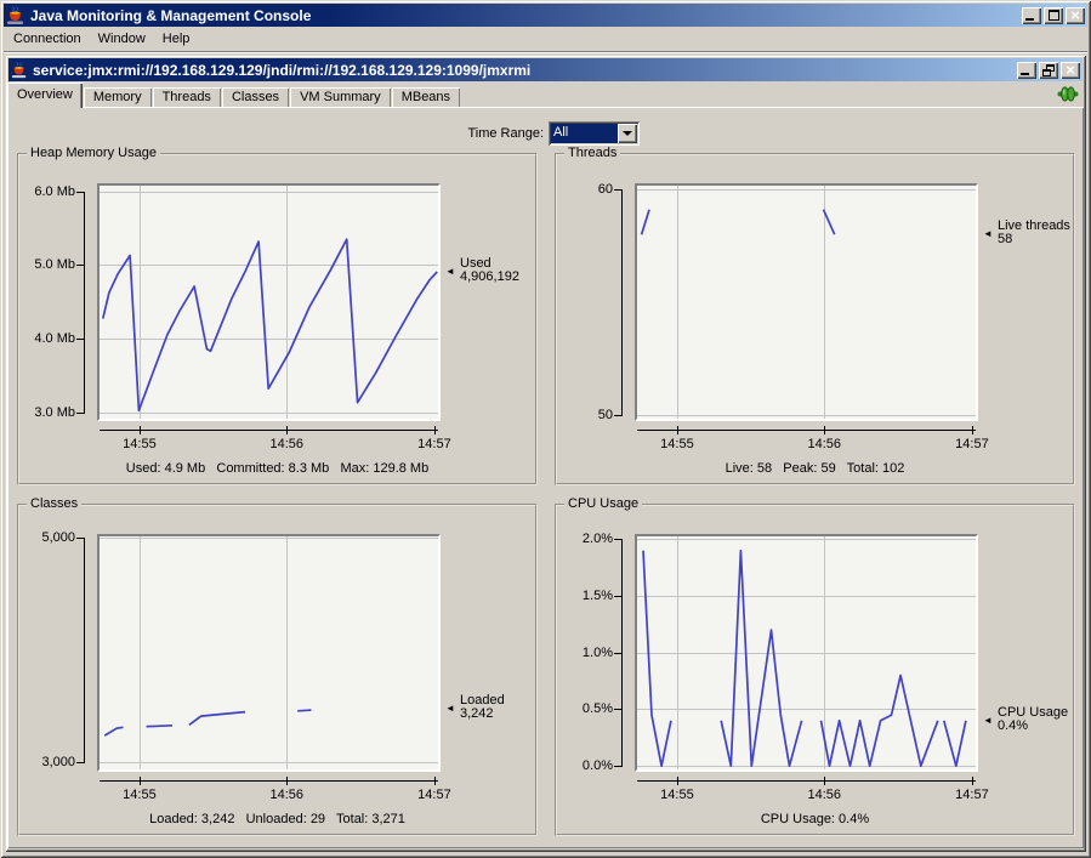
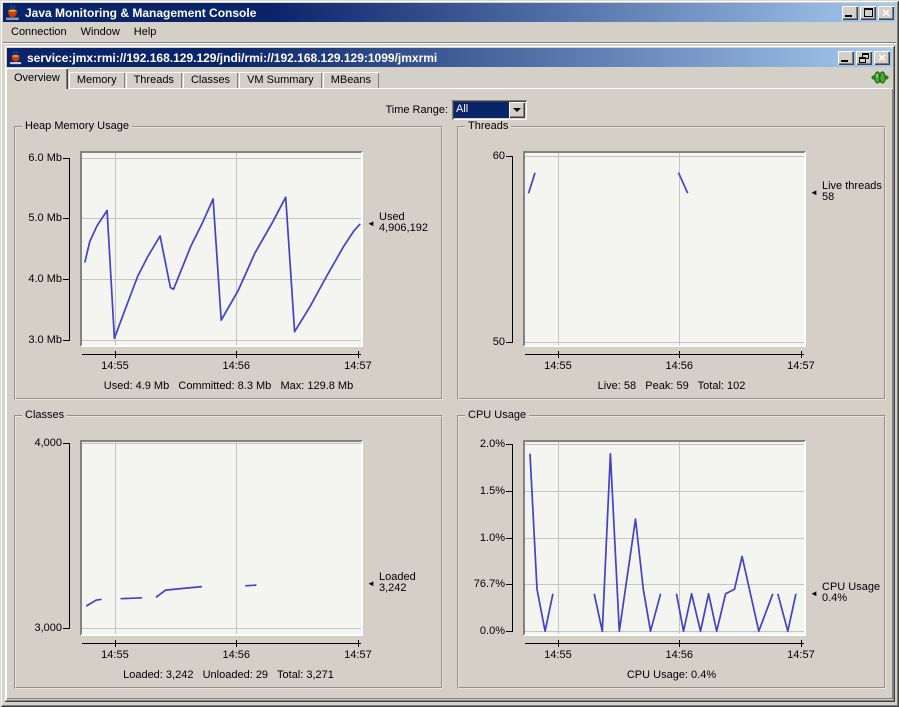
  Java Monitoring & Management Console
  ×
  Connection
  Window
  Help
  service:jmx:rmi://192.168.129.129/jndi/rmi://192.168.129.129:1099/jmxrmi
  ×
  Overview
  Memory
  Threads
  Classes
  VM Summary
  MBeans
  Time Range:
  All
  Heap Memory Usage
  6.0 Mb
  5.0 Mb
  4.0 Mb
  3.0 Mb
  ◄
  Used
  4,906,192
  14:55
  14:56
  14:57
  Used: 4.9 Mb Committed: 8.3 Mb Max: 129.8 Mb
  Threads
  60
  50
  ◄
  Live threads
  58
  14:55
  14:56
  14:57
  Live: 58 Peak: 59 Total: 102
  Classes
- 5,000
+ 4,000
  3,000
  ◄
  Loaded
  3,242
  14:55
  14:56
  14:57
  Loaded: 3,242 Unloaded: 29 Total: 3,271
  CPU Usage
  2.0%
  1.5%
  1.0%
- 0.5%
+ 76.7%
  0.0%
  ◄
  CPU Usage
  0.4%
  14:55
  14:56
  14:57
  CPU Usage: 0.4%
